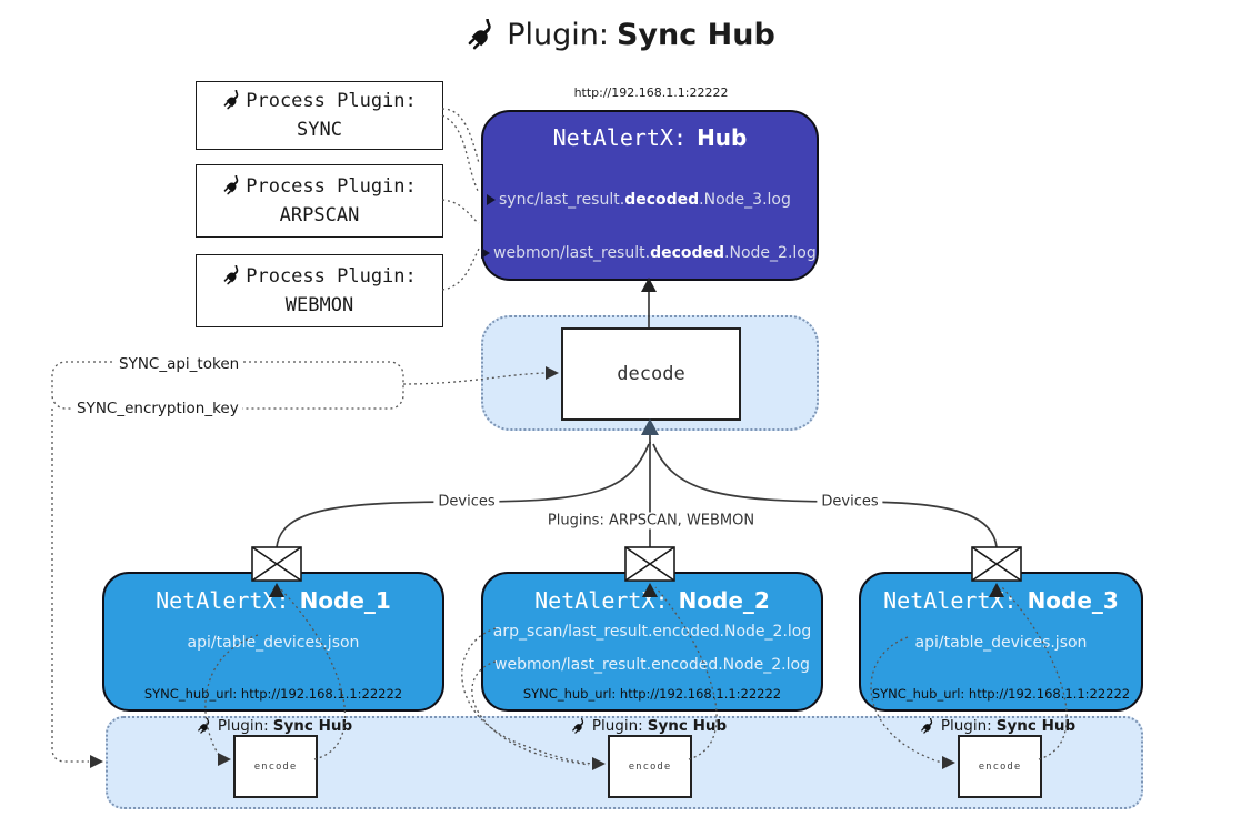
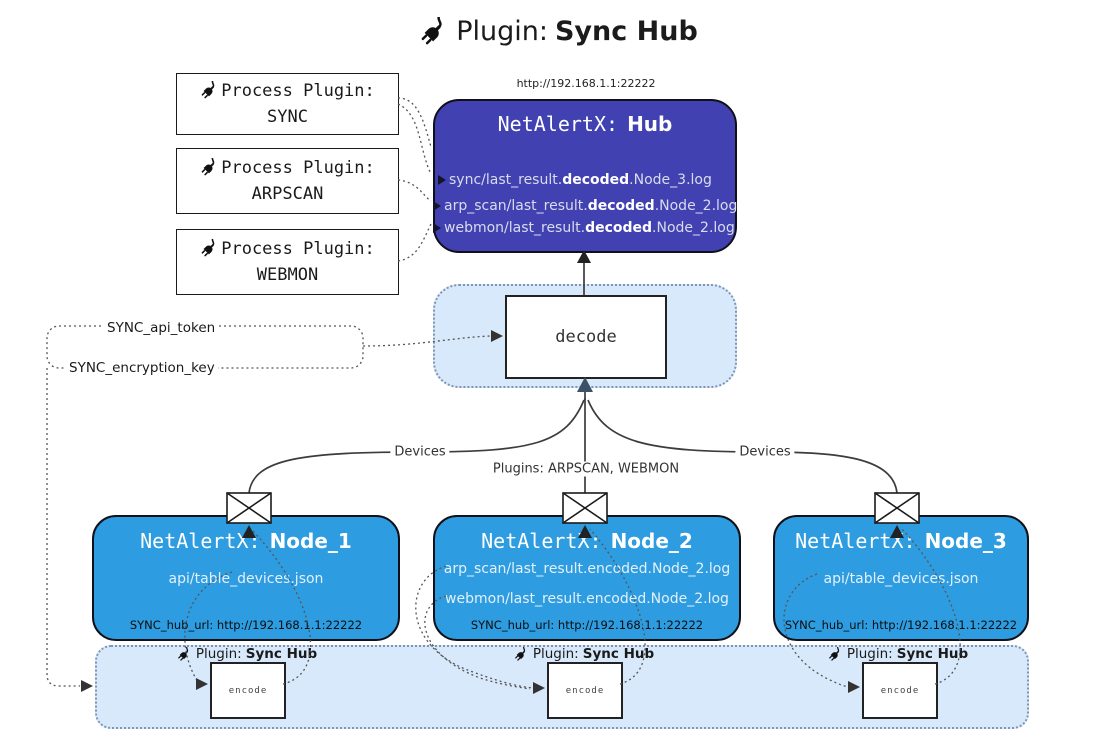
  Plugin:
  Sync Hub
  Process Plugin:
  SYNC
  Process Plugin:
  ARPSCAN
  Process Plugin:
  WEBMON
  http://192.168.1.1:22222
  NetAlertX:
  Hub
  sync/last_result.decoded.Node_3.log
+ arp_scan/last_result.decoded.Node_2.log
  webmon/last_result.decoded.Node_2.log
  decode
  SYNC_api_token
  SYNC_encryption_key
  NetAlertX:
  Node_1
  api/table_devices.json
  SYNC_hub_url: http://192.168.1.1:22222
  NetAlertX:
  Node_2
  arp_scan/last_result.encoded.Node_2.log
  webmon/last_result.encoded.Node_2.log
  SYNC_hub_url: http://192.1681.1:22222
  NetAlertX:
  Node_3
  api/table_devices.json
  SYNC_hub_url: http://192.168.1.1:22222
  encode
  encode
  encode
  Plugin:
  Sync Hub
  Plugin:
  Sync Hub
  Plugin:
  Sync Hub
  Devices
  Devices
  Plugins: ARPSCAN, WEBMON
